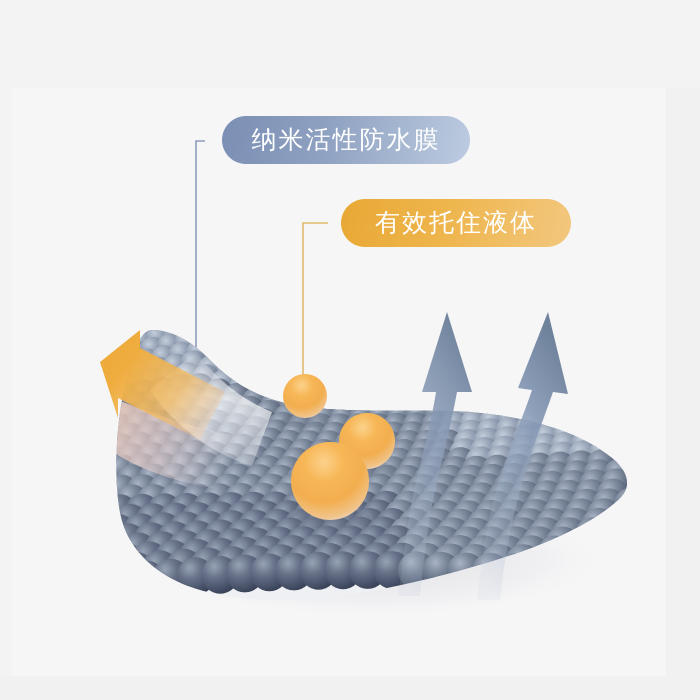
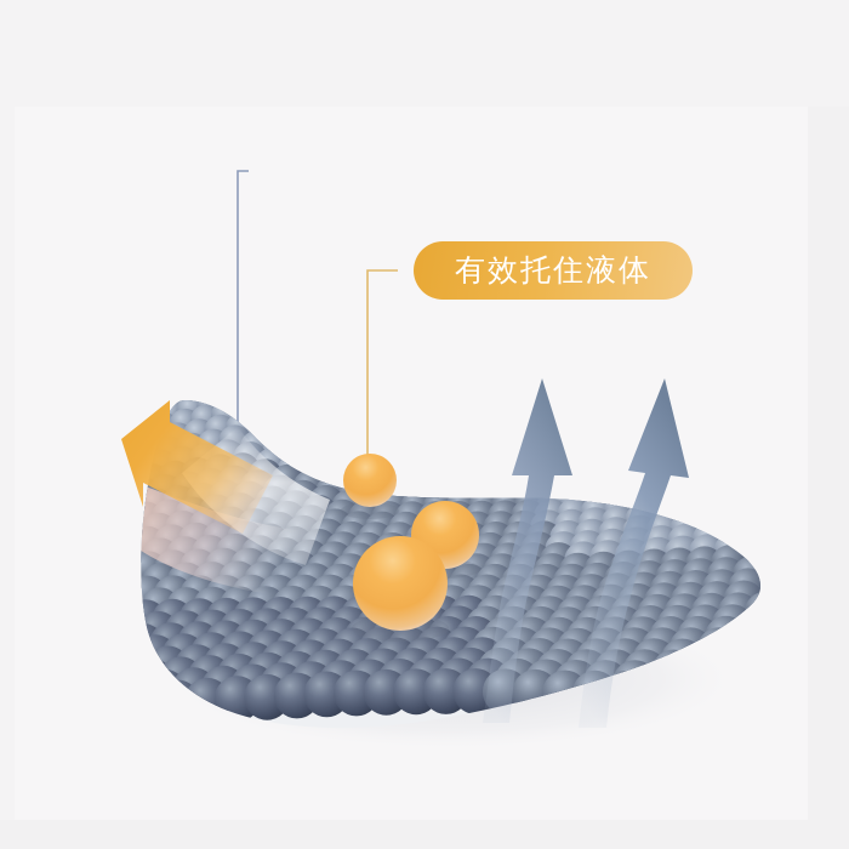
- 纳米活性防水膜
  有效托住液体
